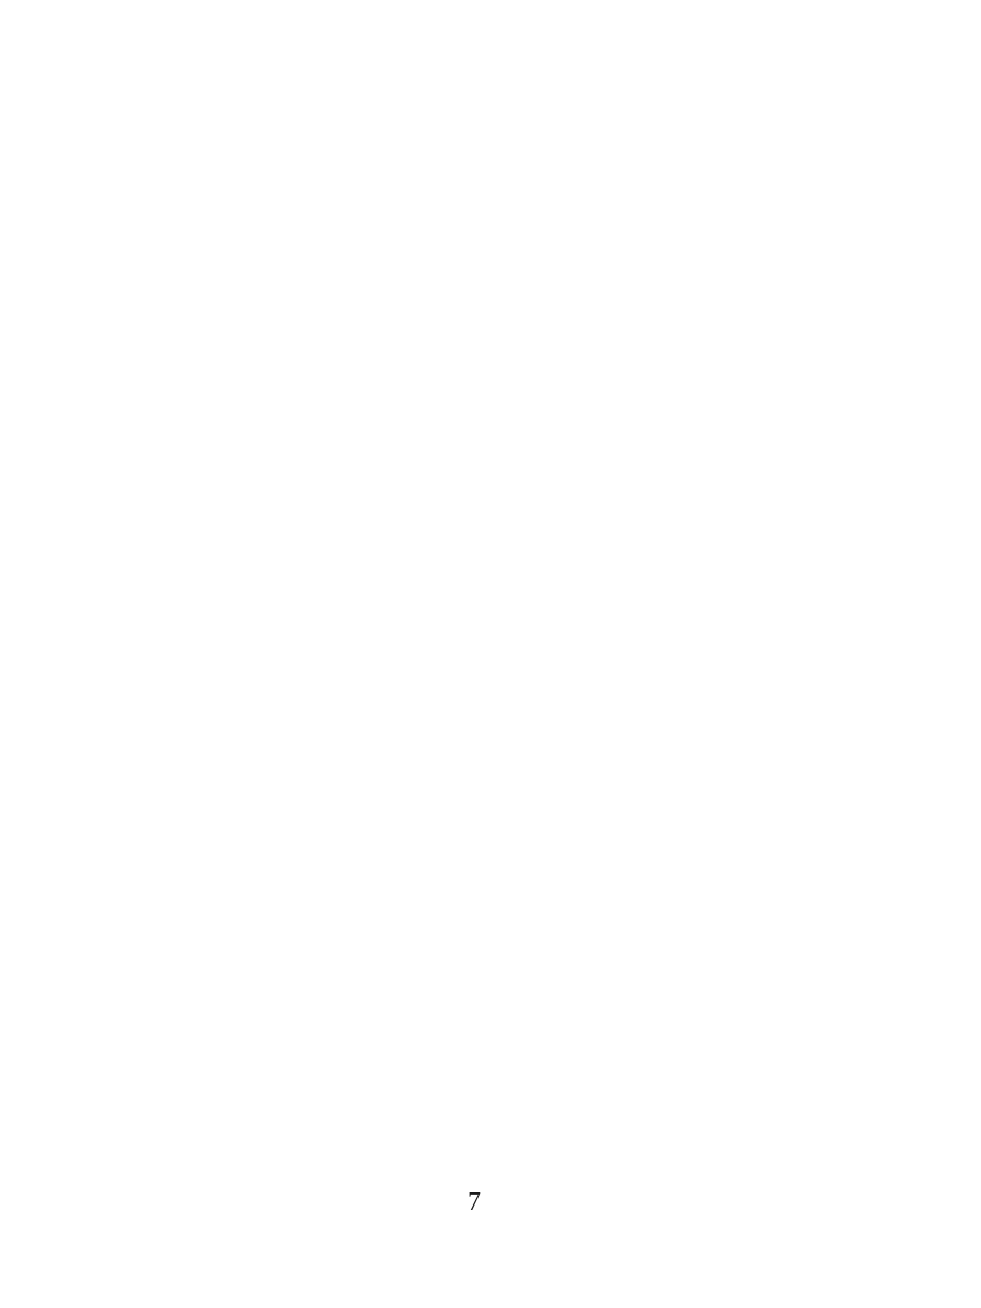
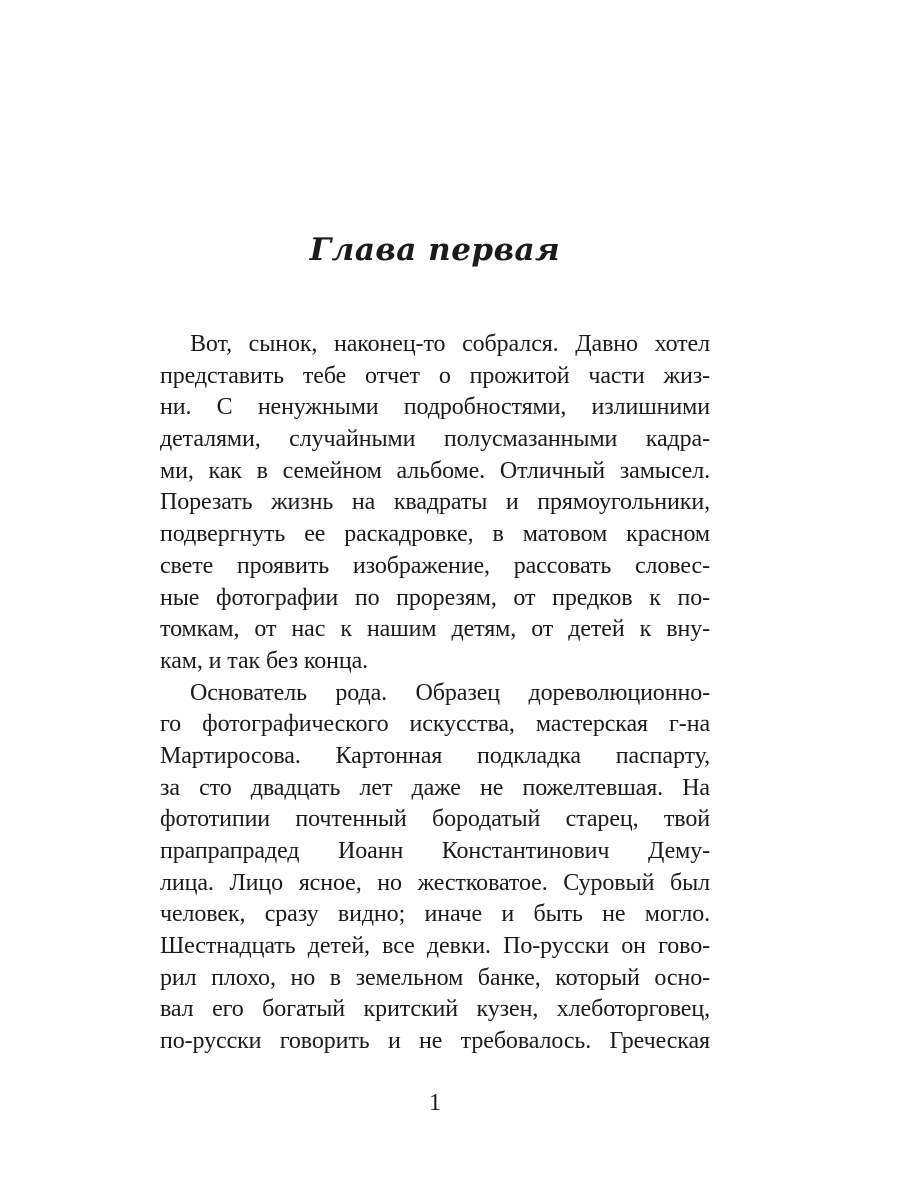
+ Глава первая
+ Вот, сынок, наконец-то собрался. Давно хотел
+ представить тебе отчет о прожитой части жиз-
+ ни. С ненужными подробностями, излишними
+ деталями, случайными полусмазанными кадра-
+ ми, как в семейном альбоме. Отличный замысел.
+ Порезать жизнь на квадраты и прямоугольники,
+ подвергнуть ее раскадровке, в матовом красном
+ свете проявить изображение, рассовать словес-
+ ные фотографии по прорезям, от предков к по-
+ томкам, от нас к нашим детям, от детей к вну-
+ кам, и так без конца.
+ Основатель рода. Образец дореволюционно-
+ го фотографического искусства, мастерская г-на
+ Мартиросова. Картонная подкладка паспарту,
+ за сто двадцать лет даже не пожелтевшая. На
+ фототипии почтенный бородатый старец, твой
+ прапрапрадед Иоанн Константинович Дему-
+ лица. Лицо ясное, но жестковатое. Суровый был
+ человек, сразу видно; иначе и быть не могло.
+ Шестнадцать детей, все девки. По-русски он гово-
+ рил плохо, но в земельном банке, который осно-
+ вал его богатый критский кузен, хлеботорговец,
+ по-русски говорить и не требовалось. Греческая
- 7
+ 1
